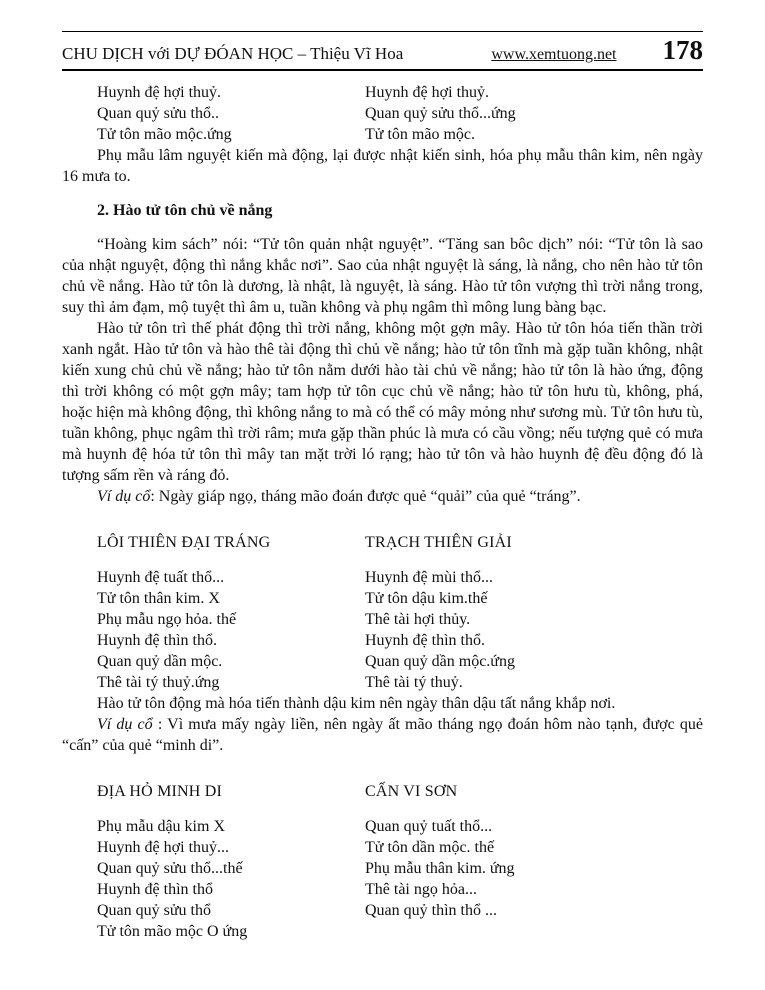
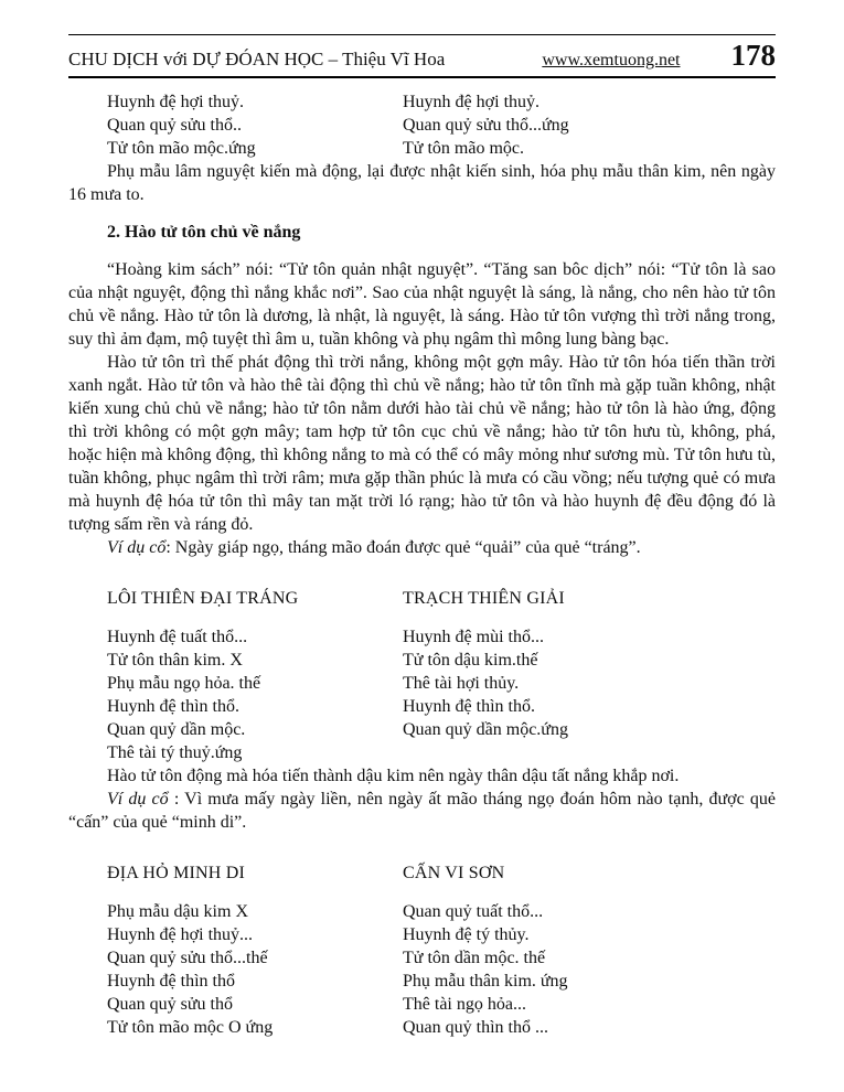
  CHU DỊCH với DỰ ĐÓAN HỌC – Thiệu Vĩ Hoa
  www.xemtuong.net
  178
  Huynh đệ hợi thuỷ.
  Quan quỷ sửu thổ..
  Tử tôn mão mộc.ứng
  Huynh đệ hợi thuỷ.
  Quan quỷ sửu thổ...ứng
  Tử tôn mão mộc.
  Phụ mẫu lâm nguyệt kiến mà động, lại được nhật kiến sinh, hóa phụ mẫu thân kim, nên ngày 16 mưa to.
  2. Hào tử tôn chủ về nắng
  “Hoàng kim sách” nói: “Tử tôn quản nhật nguyệt”. “Tăng san bôc dịch” nói: “Tử tôn là sao của nhật nguyệt, động thì nắng khắc nơi”. Sao của nhật nguyệt là sáng, là nắng, cho nên hào tử tôn chủ về nắng. Hào tử tôn là dương, là nhật, là nguyệt, là sáng. Hào tử tôn vượng thì trời nắng trong, suy thì ảm đạm, mộ tuyệt thì âm u, tuần không và phụ ngâm thì mông lung bàng bạc.
  Hào tử tôn trì thế phát động thì trời nắng, không một gợn mây. Hào tử tôn hóa tiến thần trời xanh ngắt. Hào tử tôn và hào thê tài động thì chủ về nắng; hào tử tôn tĩnh mà gặp tuần không, nhật kiến xung chủ chủ về nắng; hào tử tôn nằm dưới hào tài chủ về nắng; hào tử tôn là hào ứng, động thì trời không có một gợn mây; tam hợp tử tôn cục chủ về nắng; hào tử tôn hưu tù, không, phá, hoặc hiện mà không động, thì không nắng to mà có thể có mây mỏng như sương mù. Tử tôn hưu tù, tuần không, phục ngâm thì trời râm; mưa gặp thần phúc là mưa có cầu vồng; nếu tượng quẻ có mưa mà huynh đệ hóa tử tôn thì mây tan mặt trời ló rạng; hào tử tôn và hào huynh đệ đều động đó là tượng sấm rền và ráng đỏ.
  Ví dụ cổ: Ngày giáp ngọ, tháng mão đoán được quẻ “quải” của quẻ “tráng”.
  LÔI THIÊN ĐẠI TRÁNG
  Huynh đệ tuất thổ...
  Tử tôn thân kim. X
  Phụ mẫu ngọ hỏa. thế
  Huynh đệ thìn thổ.
  Quan quỷ dần mộc.
  Thê tài tý thuỷ.ứng
  TRẠCH THIÊN GIẢI
  Huynh đệ mùi thổ...
  Tử tôn dậu kim.thế
  Thê tài hợi thủy.
  Huynh đệ thìn thổ.
  Quan quỷ dần mộc.ứng
- Thê tài tý thuỷ.
  Hào tử tôn động mà hóa tiến thành dậu kim nên ngày thân dậu tất nắng khắp nơi.
  Ví dụ cổ : Vì mưa mấy ngày liền, nên ngày ất mão tháng ngọ đoán hôm nào tạnh, được quẻ “cấn” của quẻ “minh di”.
  ĐỊA HỎ MINH DI
  Phụ mẫu dậu kim X
  Huynh đệ hợi thuỷ...
  Quan quỷ sửu thổ...thế
  Huynh đệ thìn thổ
  Quan quỷ sửu thổ
  Tử tôn mão mộc O ứng
  CẤN VI SƠN
  Quan quỷ tuất thổ...
+ Huynh đệ tý thủy.
  Tử tôn dần mộc. thế
  Phụ mẫu thân kim. ứng
  Thê tài ngọ hỏa...
  Quan quỷ thìn thổ ...
